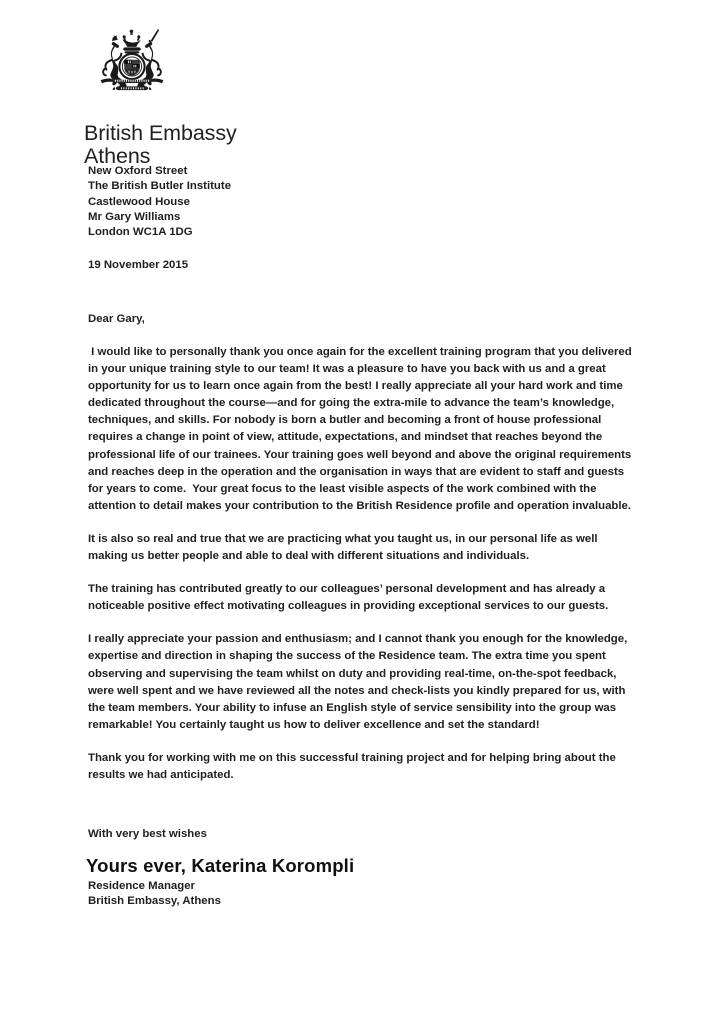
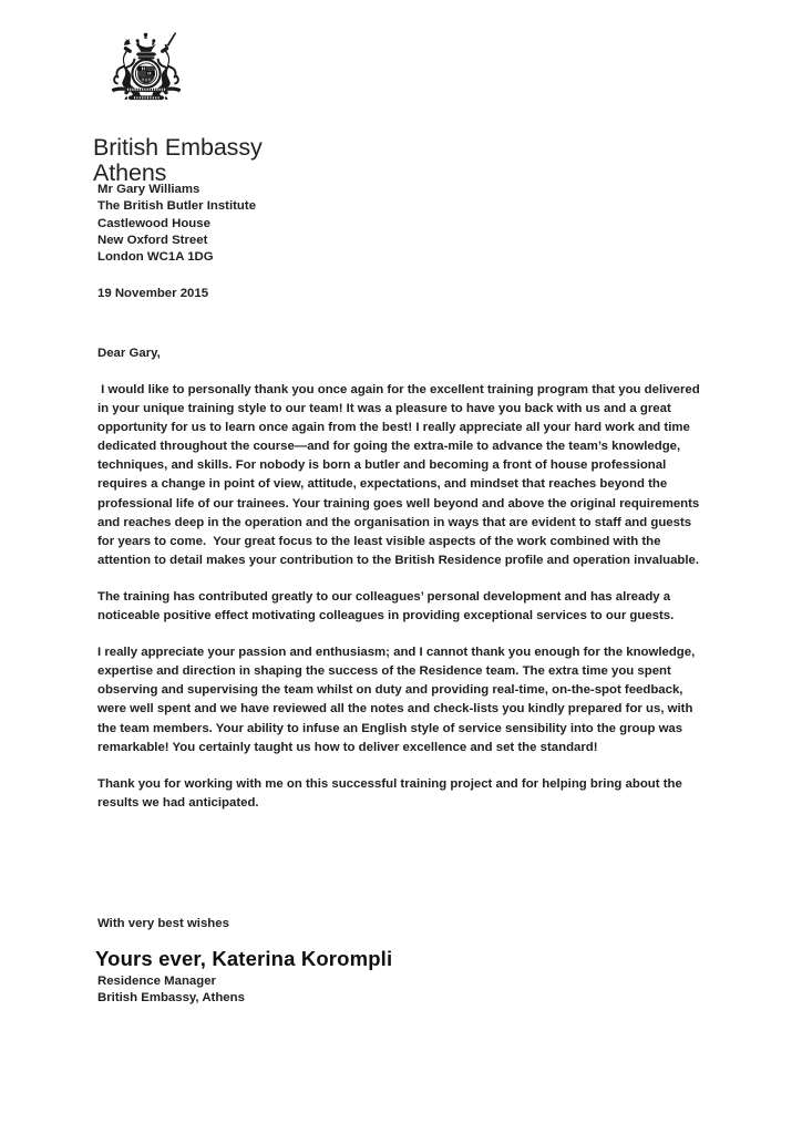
  British Embassy
  Athens
- New Oxford Street
+ Mr Gary Williams
  The British Butler Institute
  Castlewood House
- Mr Gary Williams
+ New Oxford Street
  London WC1A 1DG
  19 November 2015
  Dear Gary,
  I would like to personally thank you once again for the excellent training program that you delivered in your unique training style to our team! It was a pleasure to have you back with us and a great opportunity for us to learn once again from the best! I really appreciate all your hard work and time dedicated throughout the course—and for going the extra-mile to advance the team’s knowledge, techniques, and skills. For nobody is born a butler and becoming a front of house professional requires a change in point of view, attitude, expectations, and mindset that reaches beyond the professional life of our trainees. Your training goes well beyond and above the original requirements and reaches deep in the operation and the organisation in ways that are evident to staff and guests for years to come. Your great focus to the least visible aspects of the work combined with the attention to detail makes your contribution to the British Residence profile and operation invaluable.
- It is also so real and true that we are practicing what you taught us, in our personal life as well making us better people and able to deal with different situations and individuals.
  The training has contributed greatly to our colleagues’ personal development and has already a noticeable positive effect motivating colleagues in providing exceptional services to our guests.
  I really appreciate your passion and enthusiasm; and I cannot thank you enough for the knowledge, expertise and direction in shaping the success of the Residence team. The extra time you spent observing and supervising the team whilst on duty and providing real-time, on-the-spot feedback, were well spent and we have reviewed all the notes and check-lists you kindly prepared for us, with the team members. Your ability to infuse an English style of service sensibility into the group was remarkable! You certainly taught us how to deliver excellence and set the standard!
  Thank you for working with me on this successful training project and for helping bring about the results we had anticipated.
  With very best wishes
  Yours ever, Katerina Korompli
  Residence Manager
  British Embassy, Athens
